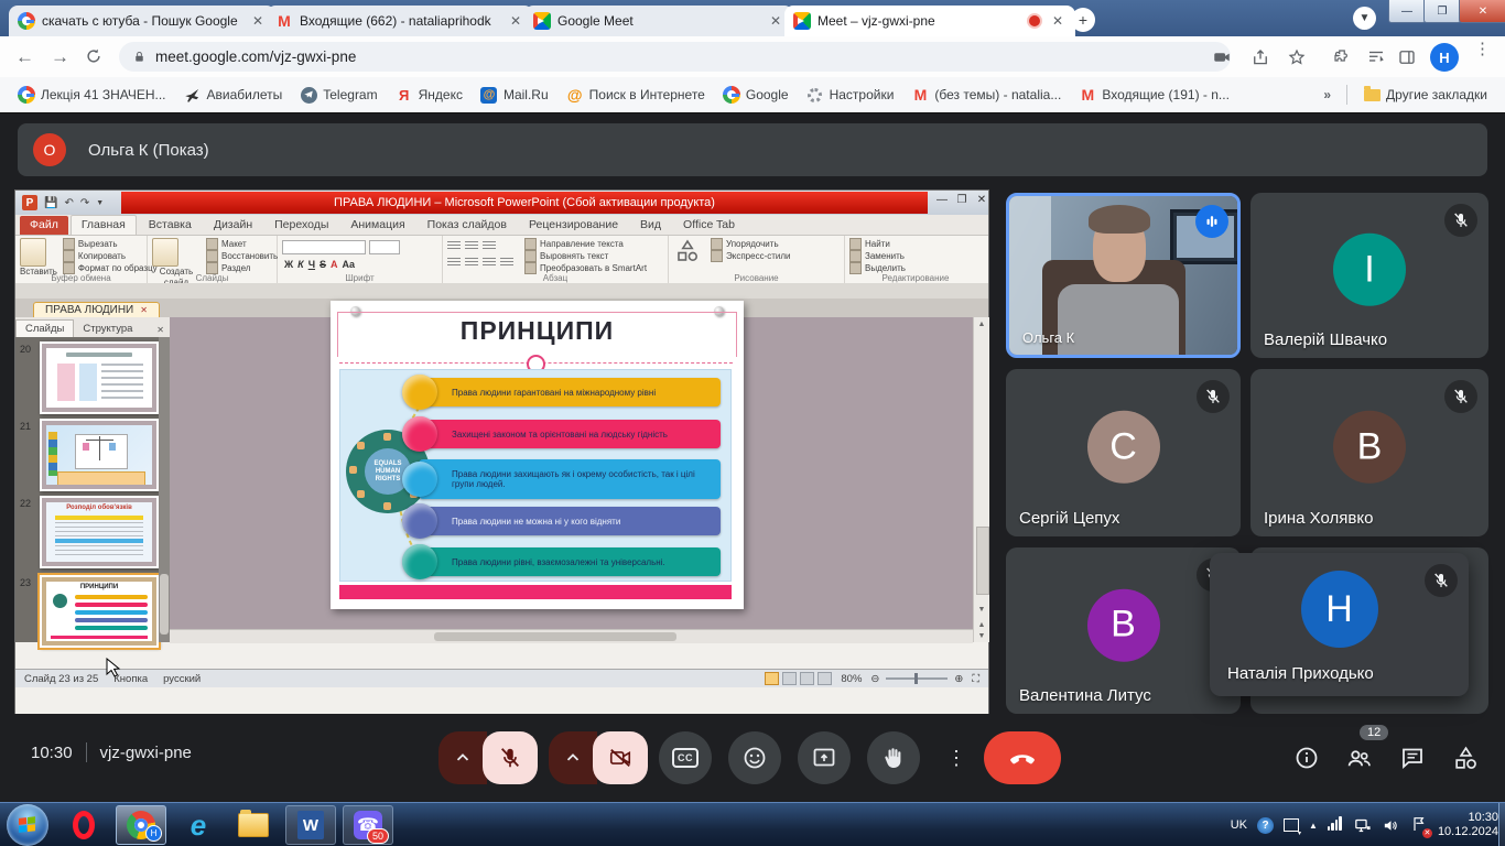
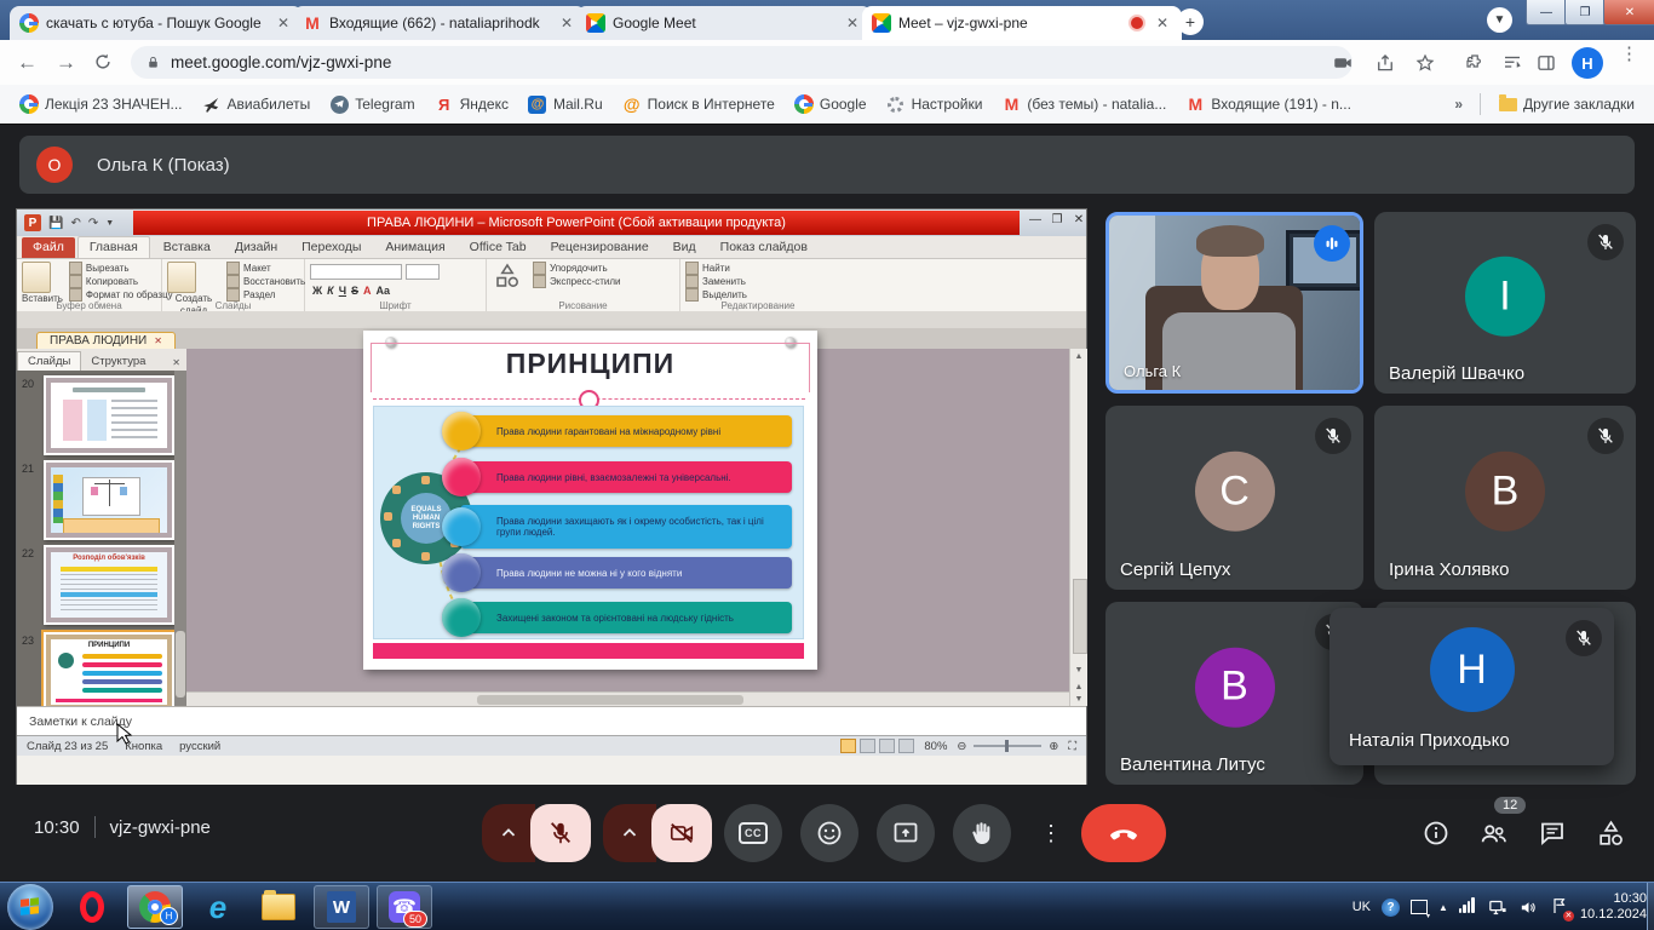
  скачать с ютуба - Пошук Google
  ✕
  M
  Входящие (662) - nataliaprihodk
  ✕
  Google Meet
  ✕
  Meet – vjz-gwxi-pne
  ✕
  +
  ▼
  —
  ❐
  ✕
  ←
  →
  meet.google.com/vjz-gwxi-pne
  H
  ⋮
- Лекція 41 ЗНАЧЕН...
+ Лекція 23 ЗНАЧЕН...
  Авиабилеты
  Telegram
  Я
  Яндекс
  @
  Mail.Ru
  @
  Поиск в Интернете
  Google
  Настройки
  M
  (без темы) - natalia...
  M
  Входящие (191) - n...
  »
  Другие закладки
  О
  Ольга К (Показ)
  P
  💾
  ↶
  ↷
  ПРАВА ЛЮДИНИ – Microsoft PowerPoint (Сбой активации продукта)
  —
  ❐
  ✕
  Файл
  Главная
  Вставка
  Дизайн
  Переходы
  Анимация
- Показ слайдов
+ Office Tab
  Рецензирование
  Вид
- Office Tab
+ Показ слайдов
  Вставить
  Вырезать
  Копировать
  Формат по образцу
  Буфер обмена
  Макет
  Восстановить
  Раздел
  Слайды
  Ж
  К
  Ч
  S
  A
  Aa
  Шрифт
- Направление текста
- Выровнять текст
- Преобразовать в SmartArt
- Абзац
  Упорядочить
  Экспресс-стили
  Рисование
  Найти
  Заменить
  Выделить
  Редактирование
  ПРАВА ЛЮДИНИ
  ✕
  Слайды
  Структура
  ✕
  20
  21
  22
  23
  ПРИНЦИПИ
  Права людини гарантовані на міжнародному рівні
- Захищені законом та орієнтовані на людську гідність
+ Права людини рівні, взаємозалежні та універсальні.
  Права людини захищають як і окрему особистість, так і цілі групи людей.
  Права людини не можна ні у кого відняти
- Права людини рівні, взаємозалежні та універсальні.
+ Захищені законом та орієнтовані на людську гідність
+ Заметки к слайду
  Слайд 23 из 25
  Кнопка
  русский
  80%
  ⊖
  ⊕
  ⛶
  Ольга К
  І
  Валерій Швачко
  С
  Сергій Цепух
  В
  Ірина Холявко
  В
  Валентина Литус
  Н
  Наталія Приходько
  10:30
  vjz-gwxi-pne
  CC
  ⋮
  12
  H
  e
  W
  ☎
  50
  UK
  ?
  ▲
  10:30
  10.12.2024
